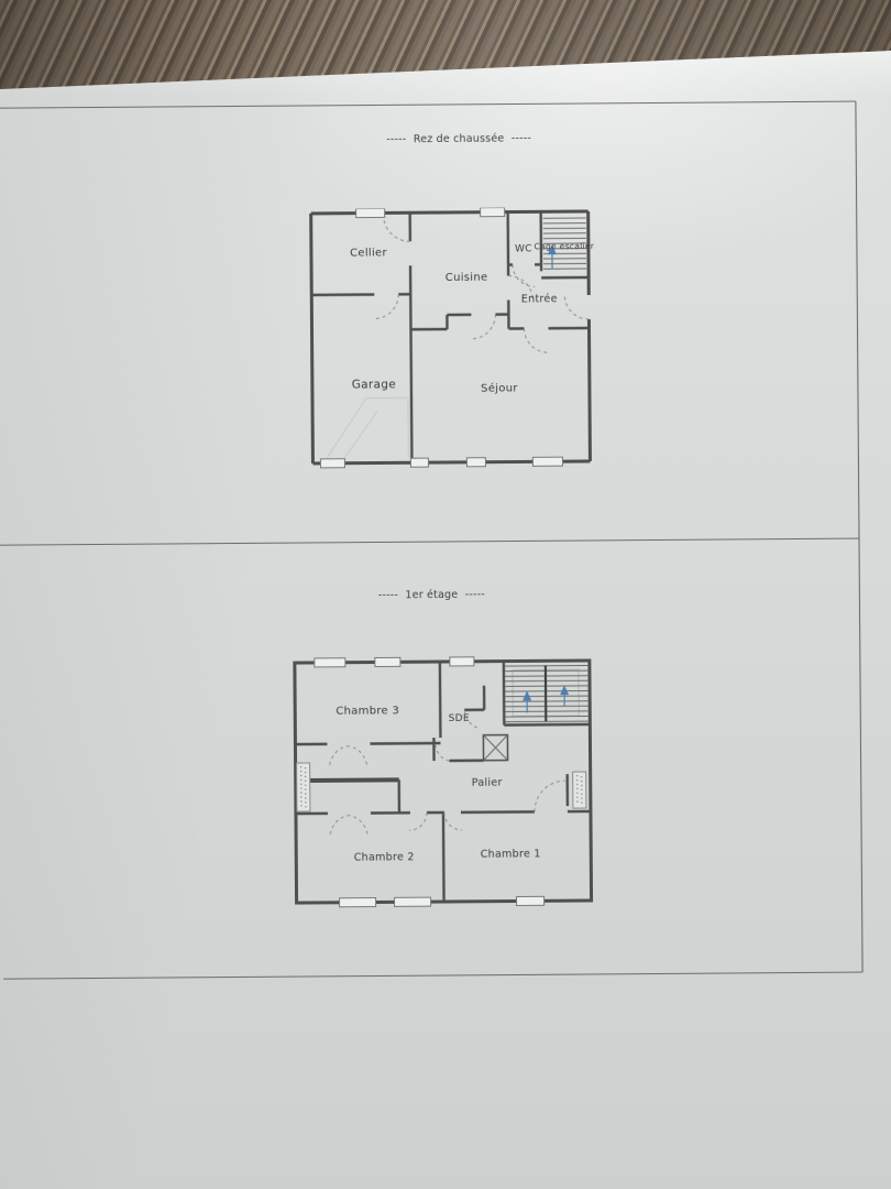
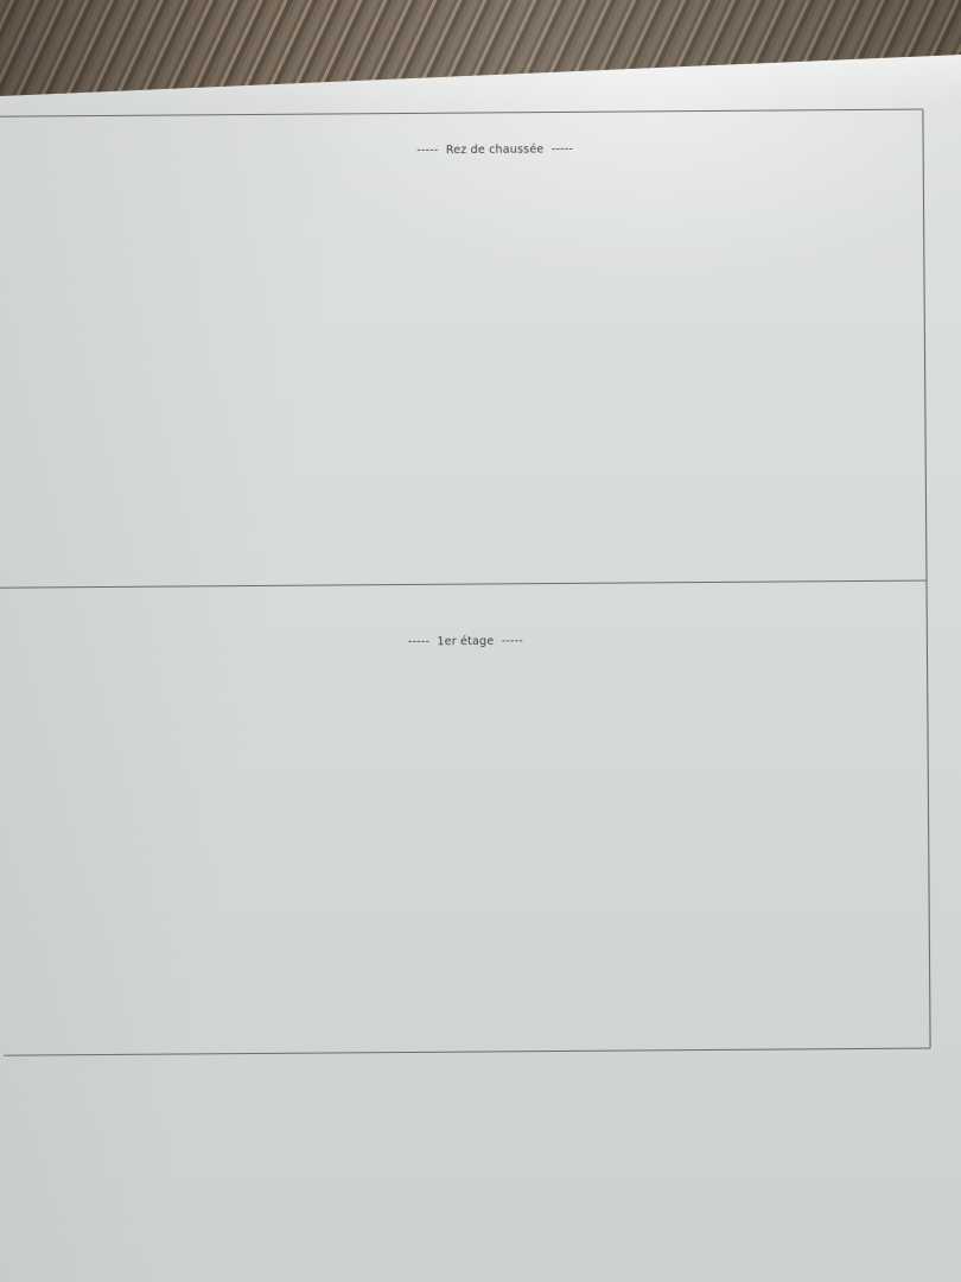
  ----- Rez de chaussée -----
  ----- 1er étage -----
- Cellier
- Cuisine
- WC
- Cage escalier
- Entrée
- Garage
- Séjour
- Chambre 3
- SDE
- Palier
- Chambre 2
- Chambre 1
